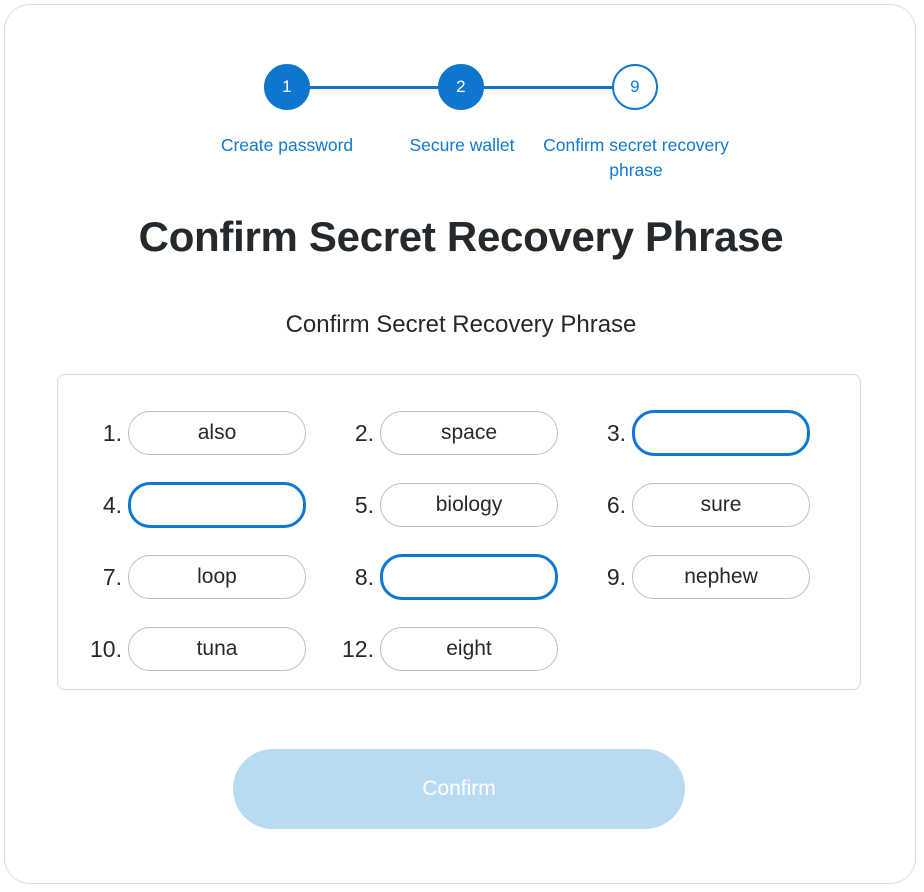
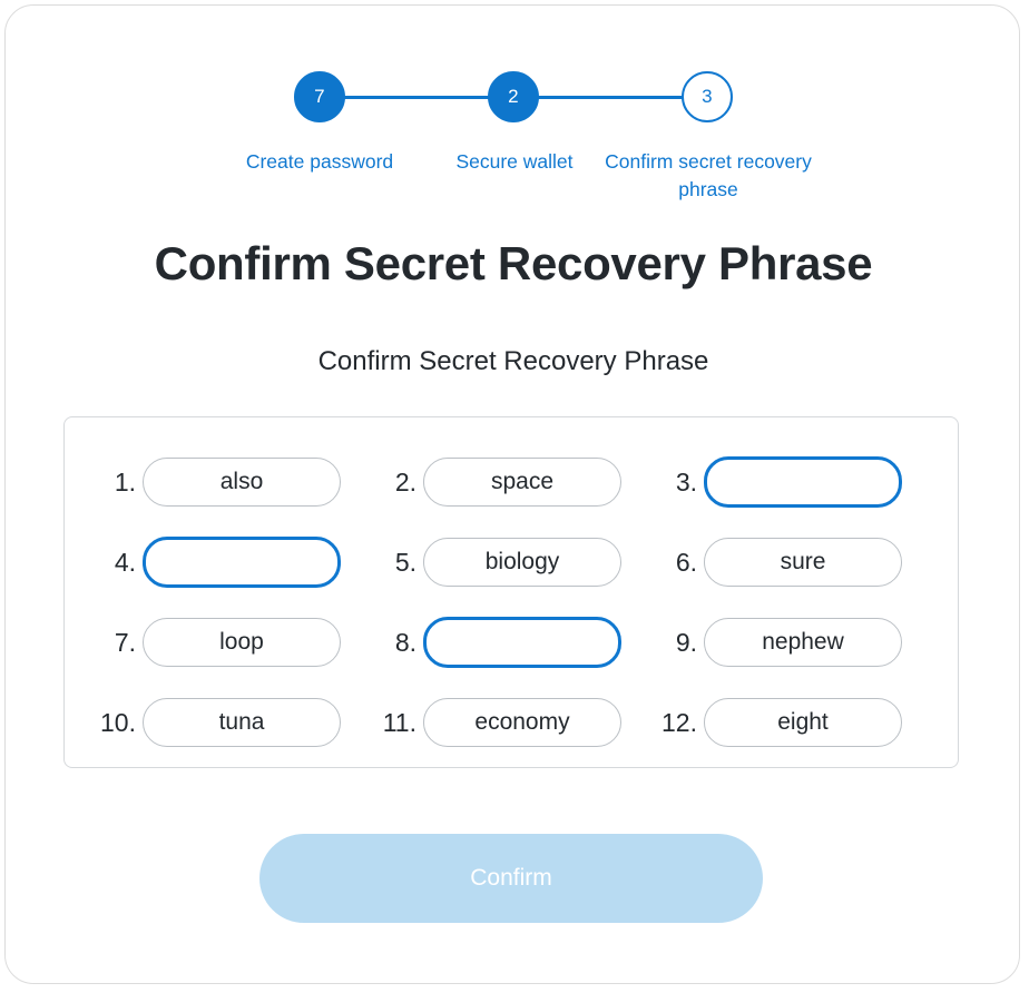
- 1
+ 7
  2
- 9
+ 3
  Create password
  Secure wallet
  Confirm secret recovery phrase
  Confirm Secret Recovery Phrase
  Confirm Secret Recovery Phrase
  1.
  also
  2.
  space
  3.
  4.
  5.
  biology
  6.
  sure
  7.
  loop
  8.
  9.
  nephew
  10.
  tuna
+ 11.
+ economy
  12.
  eight
  Confirm
